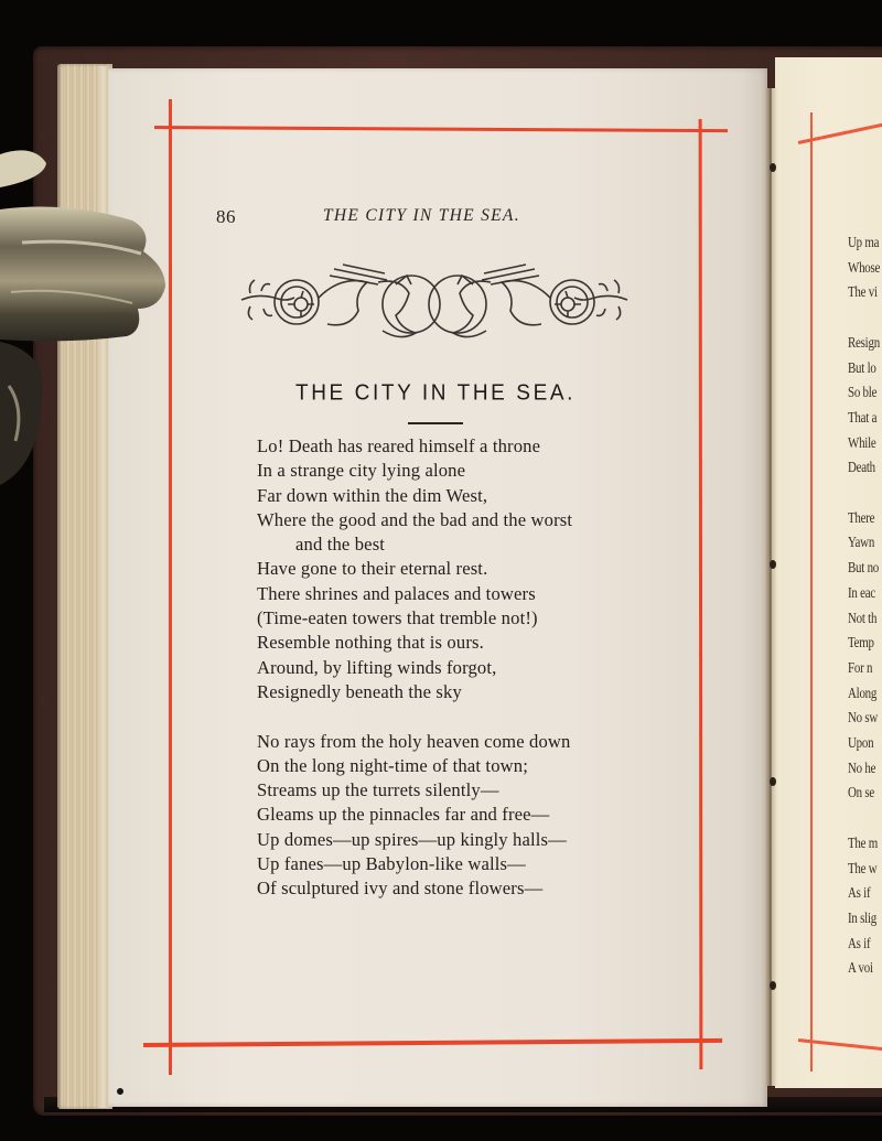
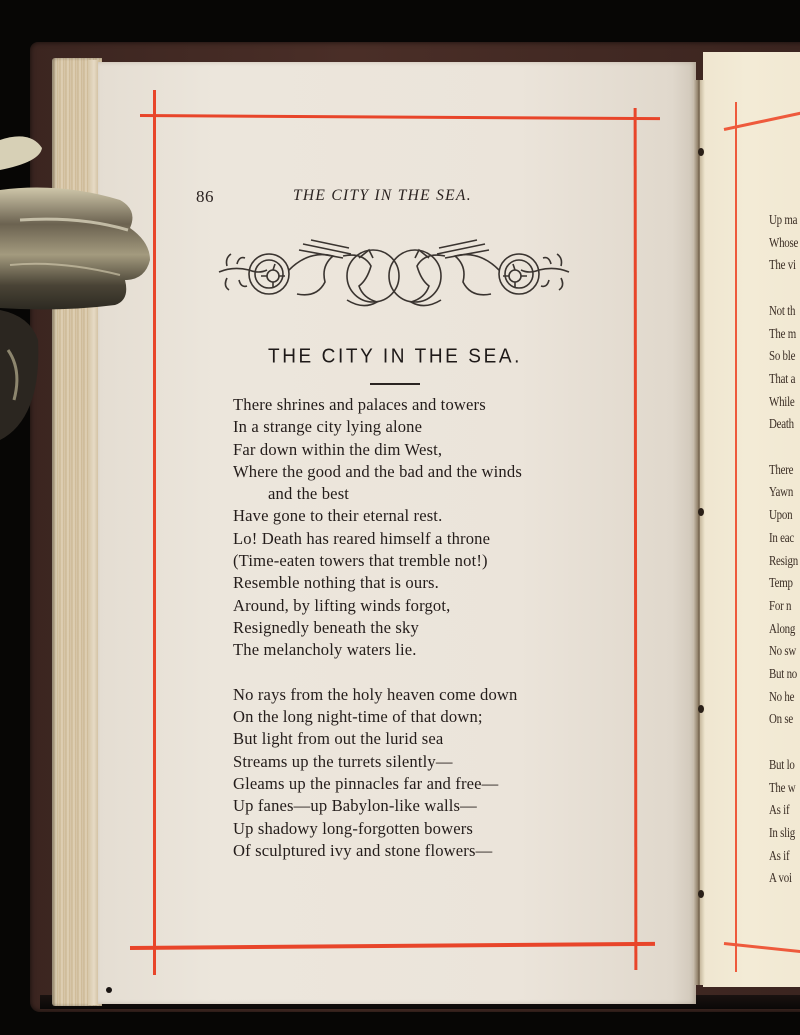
  86
  THE CITY IN THE SEA.
  THE CITY IN THE SEA.
- Lo! Death has reared himself a throne
+ There shrines and palaces and towers
  In a strange city lying alone
  Far down within the dim West,
- Where the good and the bad and the worst
+ Where the good and the bad and the winds
  and the best
  Have gone to their eternal rest.
- There shrines and palaces and towers
+ Lo! Death has reared himself a throne
  (Time-eaten towers that tremble not!)
  Resemble nothing that is ours.
  Around, by lifting winds forgot,
  Resignedly beneath the sky
+ The melancholy waters lie.
  No rays from the holy heaven come down
- On the long night-time of that town;
+ On the long night-time of that down;
+ But light from out the lurid sea
  Streams up the turrets silently—
  Gleams up the pinnacles far and free—
- Up domes—up spires—up kingly halls—
  Up fanes—up Babylon-like walls—
+ Up shadowy long-forgotten bowers
  Of sculptured ivy and stone flowers—
  Up ma
  Whose
  The vi
- Resign
+ Not th
- But lo
+ The m
  So ble
  That a
  While
  Death
  There
  Yawn
- But no
+ Upon
  In eac
- Not th
+ Resign
  Temp
  For n
  Along
  No sw
- Upon
+ But no
  No he
  On se
- The m
+ But lo
  The w
  As if
  In slig
  As if
  A voi
